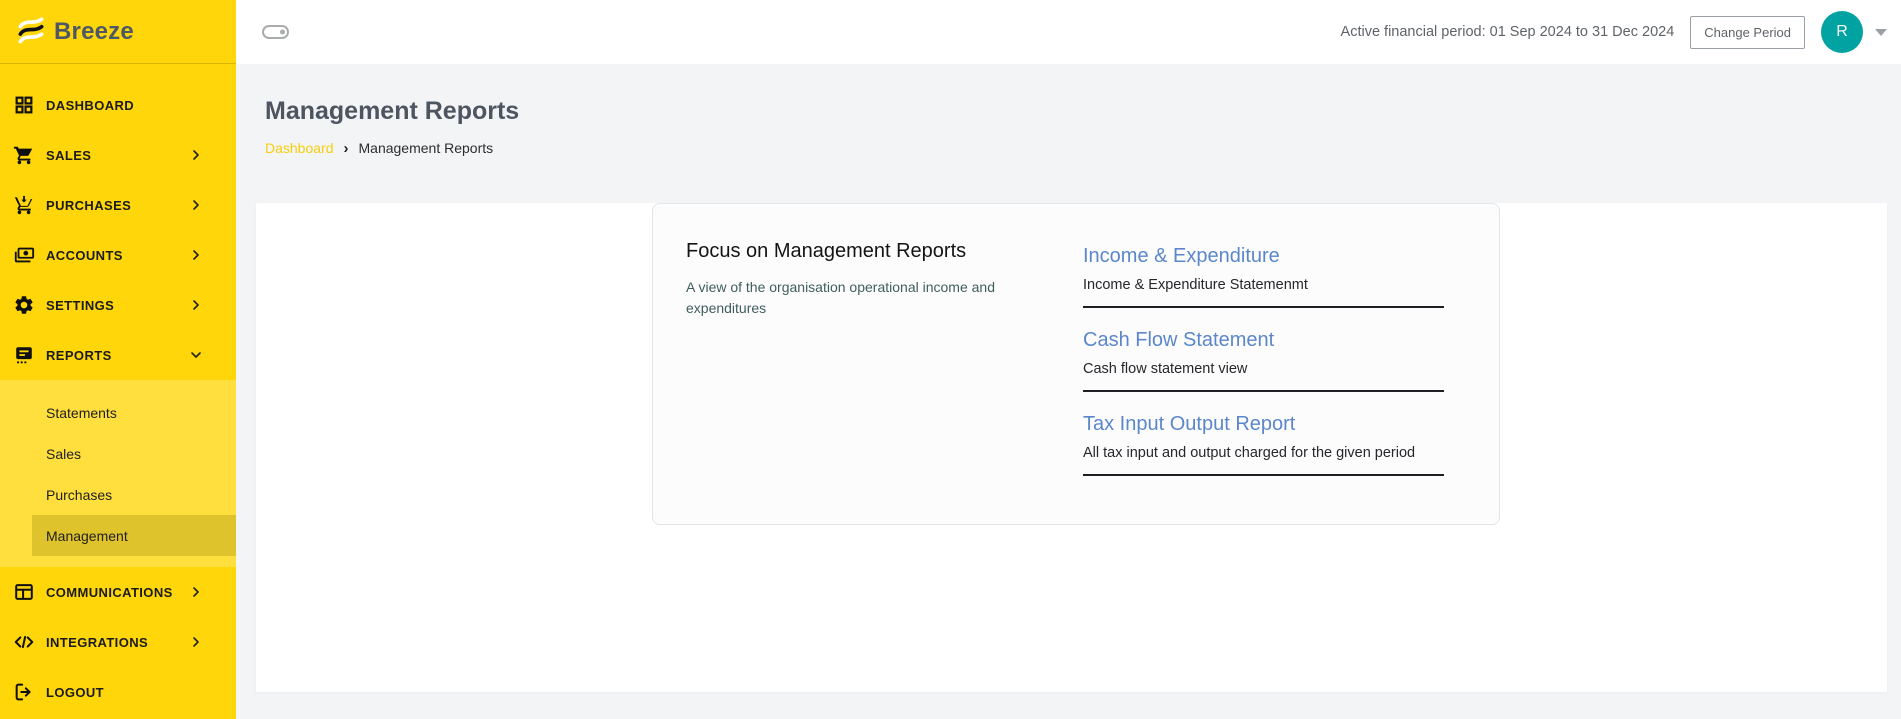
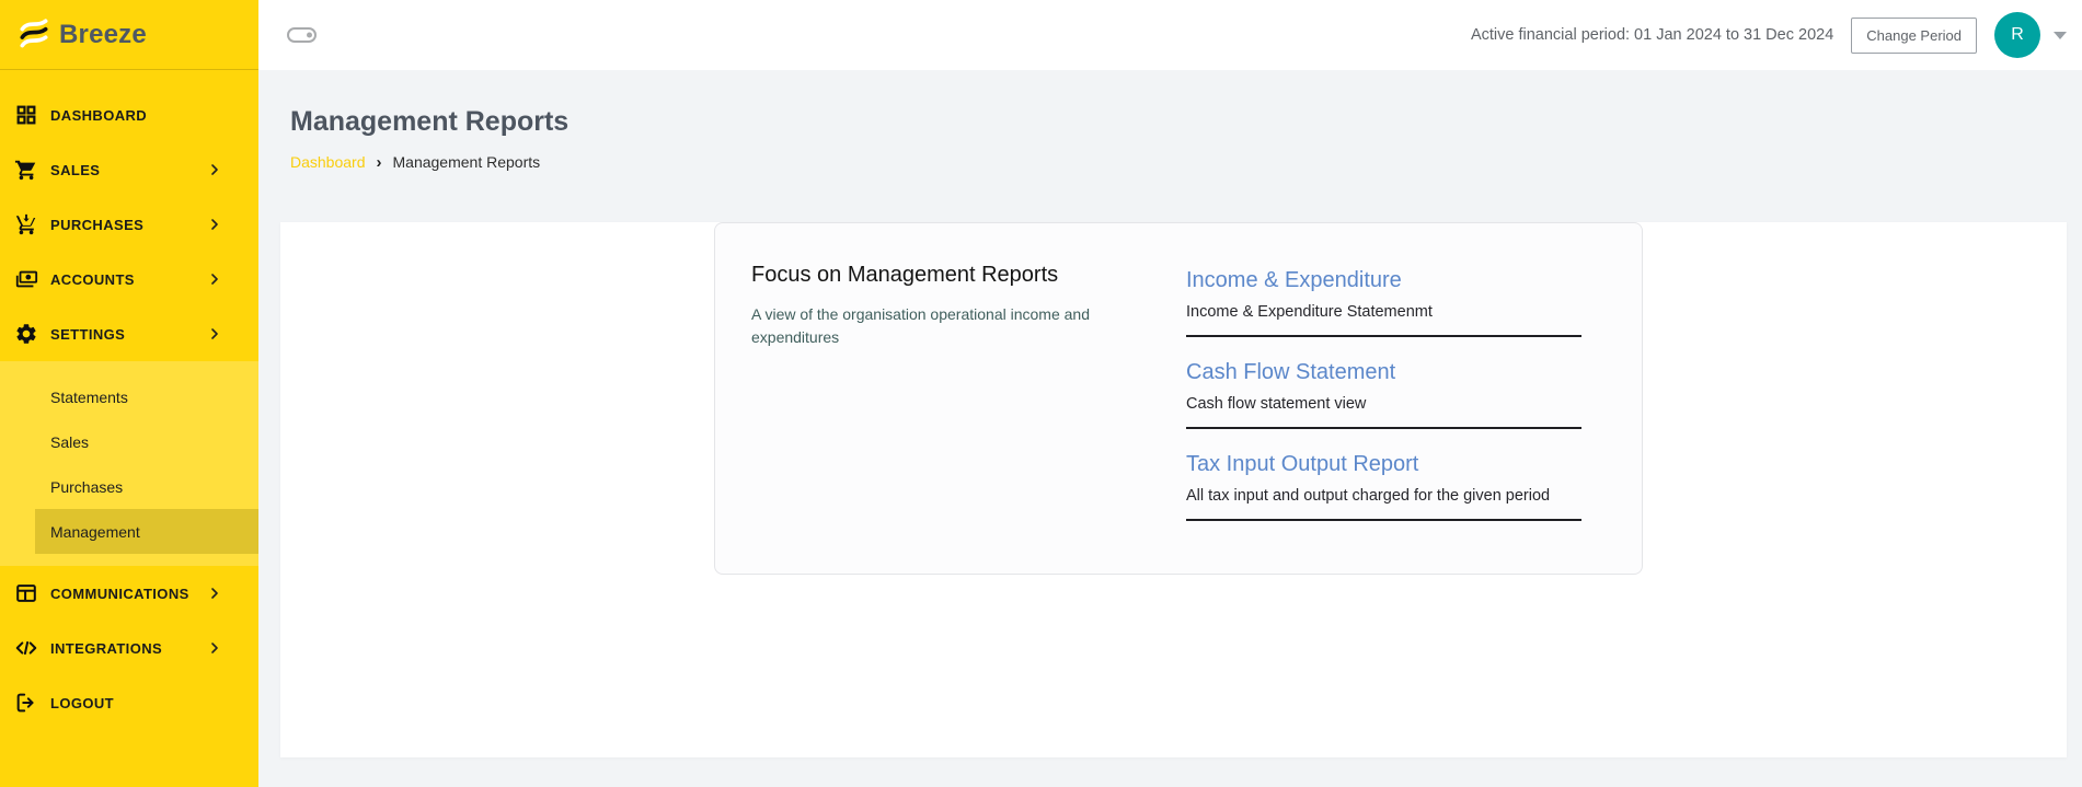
  Breeze
  DASHBOARD
  SALES
  PURCHASES
  ACCOUNTS
  SETTINGS
- REPORTS
  Statements
  Sales
  Purchases
  Management
  COMMUNICATIONS
  INTEGRATIONS
  LOGOUT
- Active financial period: 01 Sep 2024 to 31 Dec 2024
+ Active financial period: 01 Jan 2024 to 31 Dec 2024
  Change Period
  R
  Management Reports
  Dashboard
  ›
  Management Reports
  Focus on Management Reports
  A view of the organisation operational income and expenditures
  Income & Expenditure
  Income & Expenditure Statemenmt
  Cash Flow Statement
  Cash flow statement view
  Tax Input Output Report
  All tax input and output charged for the given period
